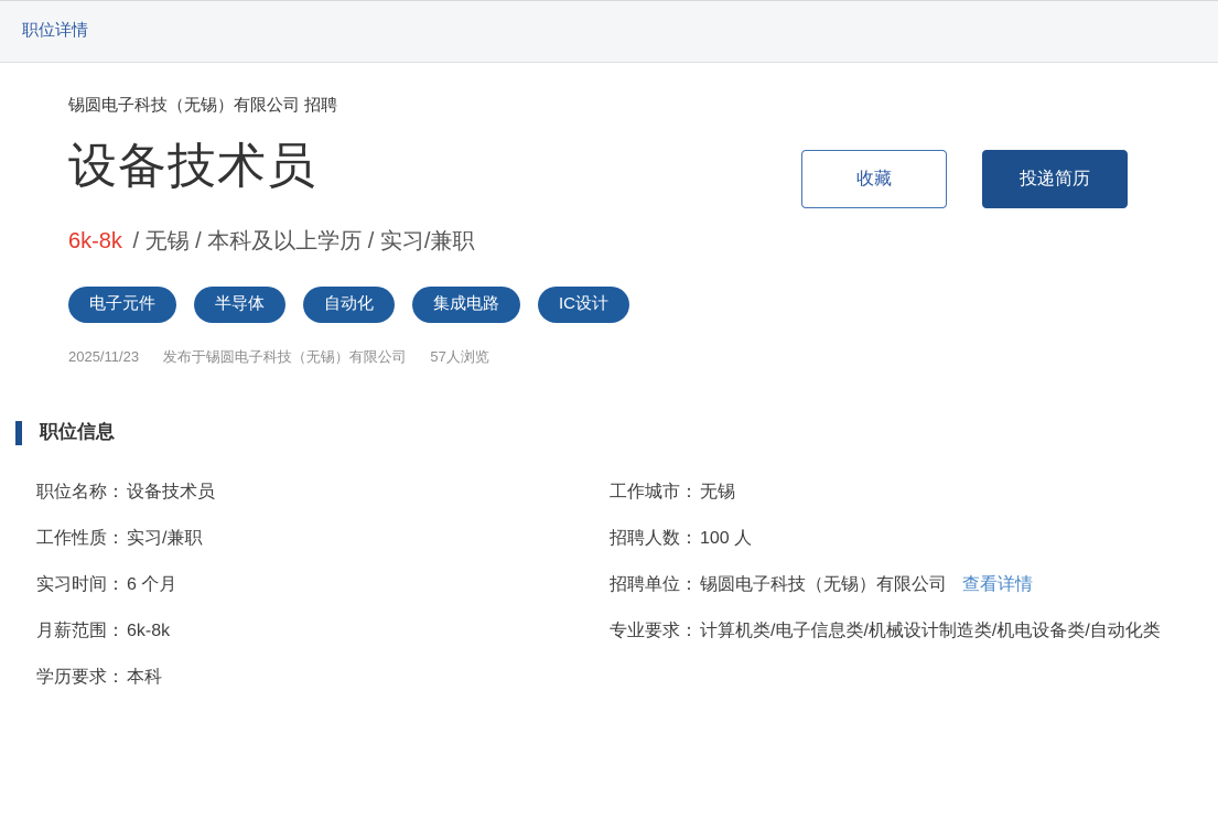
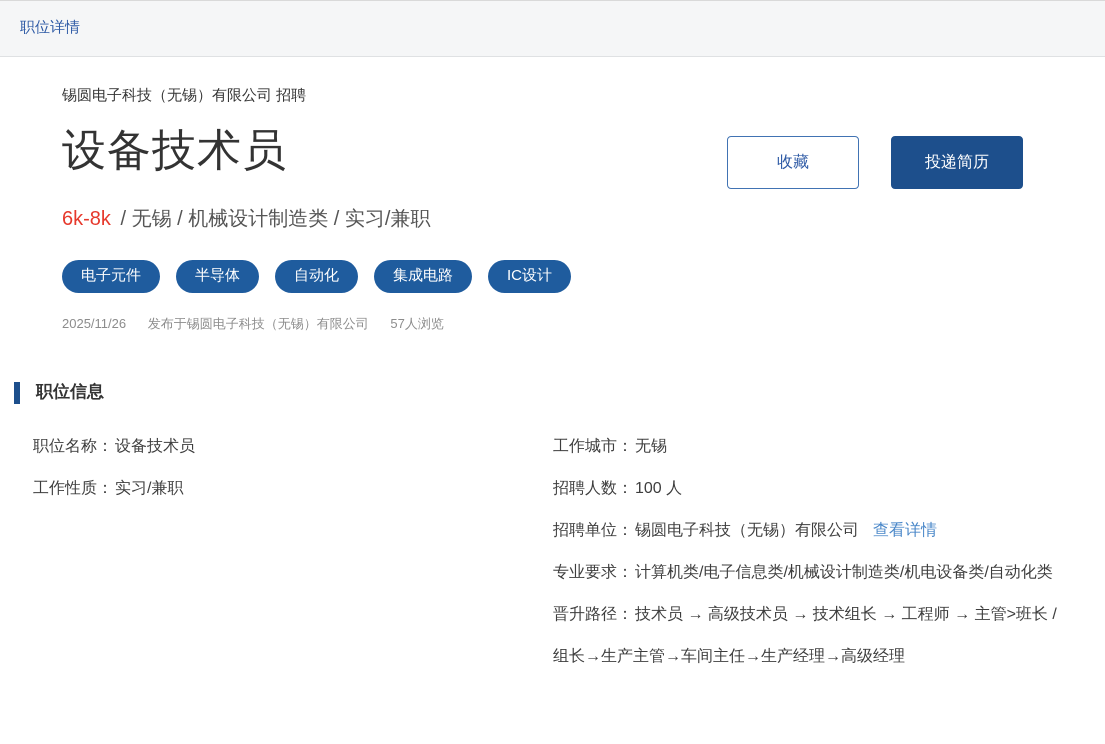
  职位详情
  锡圆电子科技（无锡）有限公司 招聘
  设备技术员
  收藏
  投递简历
- 6k-8k / 无锡 / 本科及以上学历 / 实习/兼职
+ 6k-8k / 无锡 / 机械设计制造类 / 实习/兼职
  电子元件
  半导体
  自动化
  集成电路
  IC设计
- 2025/11/23 发布于锡圆电子科技（无锡）有限公司 57人浏览
+ 2025/11/26 发布于锡圆电子科技（无锡）有限公司 57人浏览
  职位信息
  职位名称：设备技术员
  工作性质：实习/兼职
- 实习时间：6 个月
- 月薪范围：6k-8k
- 学历要求：本科
  工作城市：无锡
  招聘人数：100 人
  招聘单位：锡圆电子科技（无锡）有限公司 查看详情
  专业要求：计算机类/电子信息类/机械设计制造类/机电设备类/自动化类
+ 晋升路径：技术员 → 高级技术员 → 技术组长 → 工程师 → 主管>班长 / 组长→生产主管→车间主任→生产经理→高级经理
